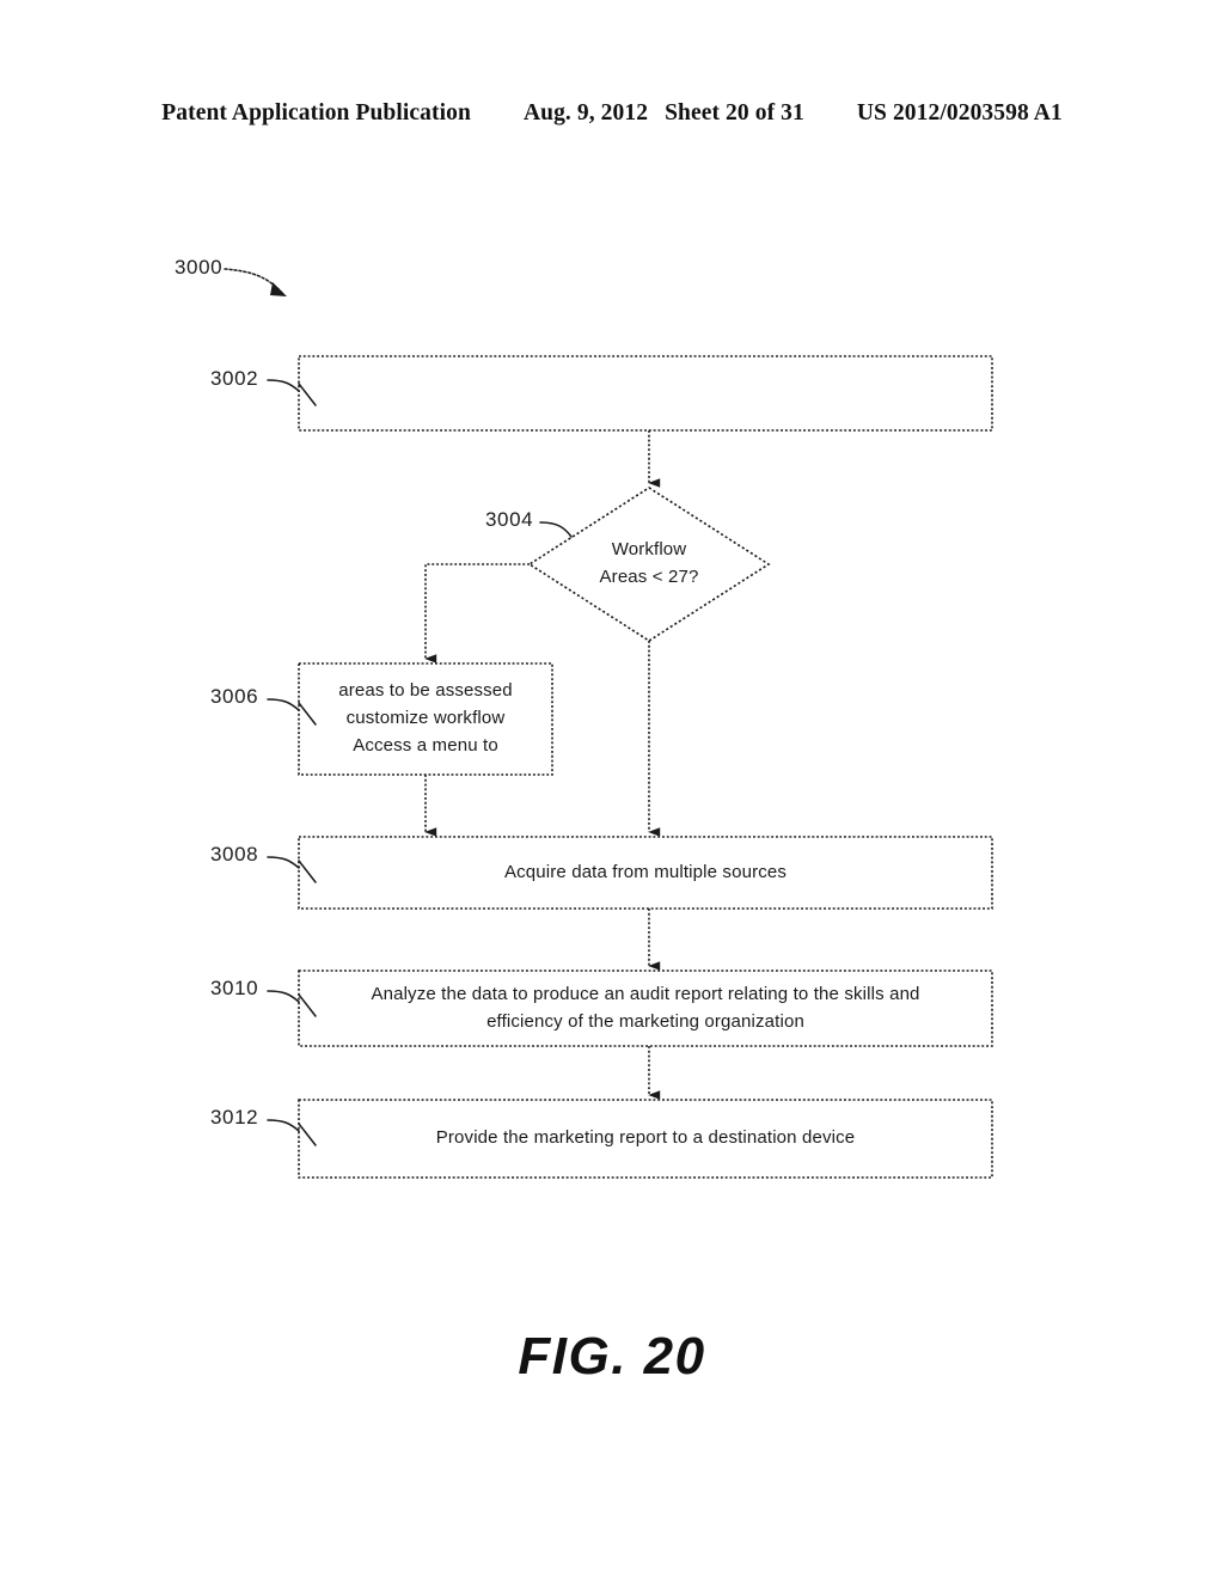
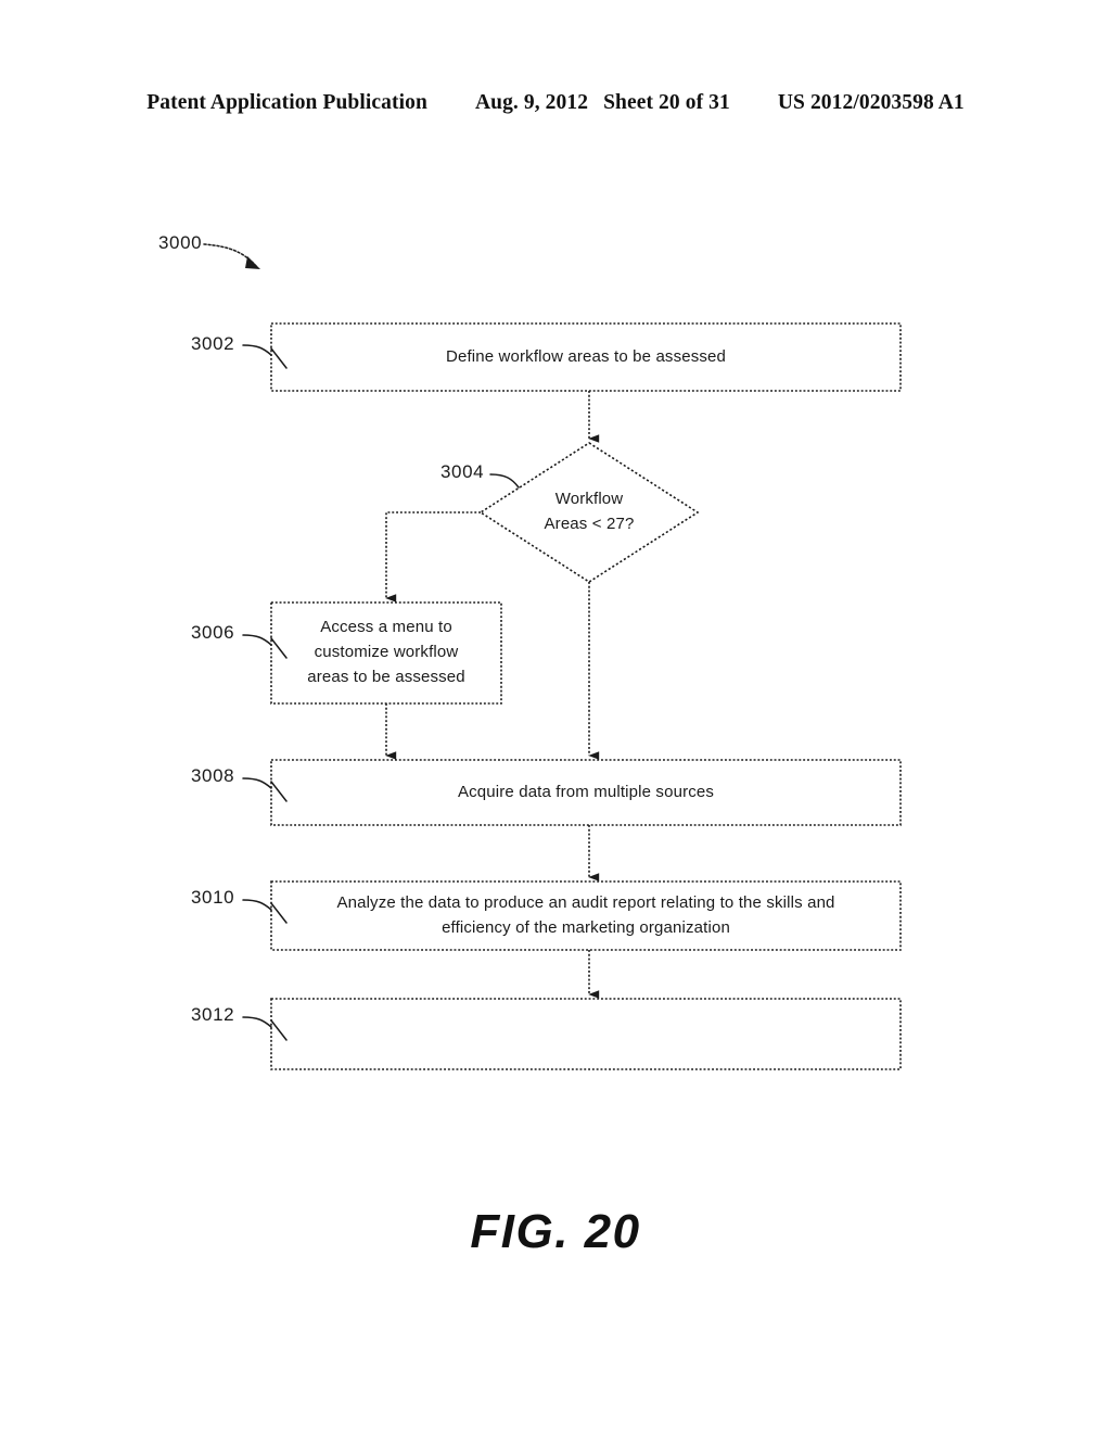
  Patent Application Publication
  Aug. 9, 2012
  Sheet 20 of 31
  US 2012/0203598 A1
  3000
  3002
  3004
  3006
  3008
  3010
  3012
+ Define workflow areas to be assessed
  Workflow
  Areas < 27?
- areas to be assessed
+ Access a menu to
  customize workflow
- Access a menu to
+ areas to be assessed
  Acquire data from multiple sources
  Analyze the data to produce an audit report relating to the skills and
  efficiency of the marketing organization
- Provide the marketing report to a destination device
  FIG. 20
